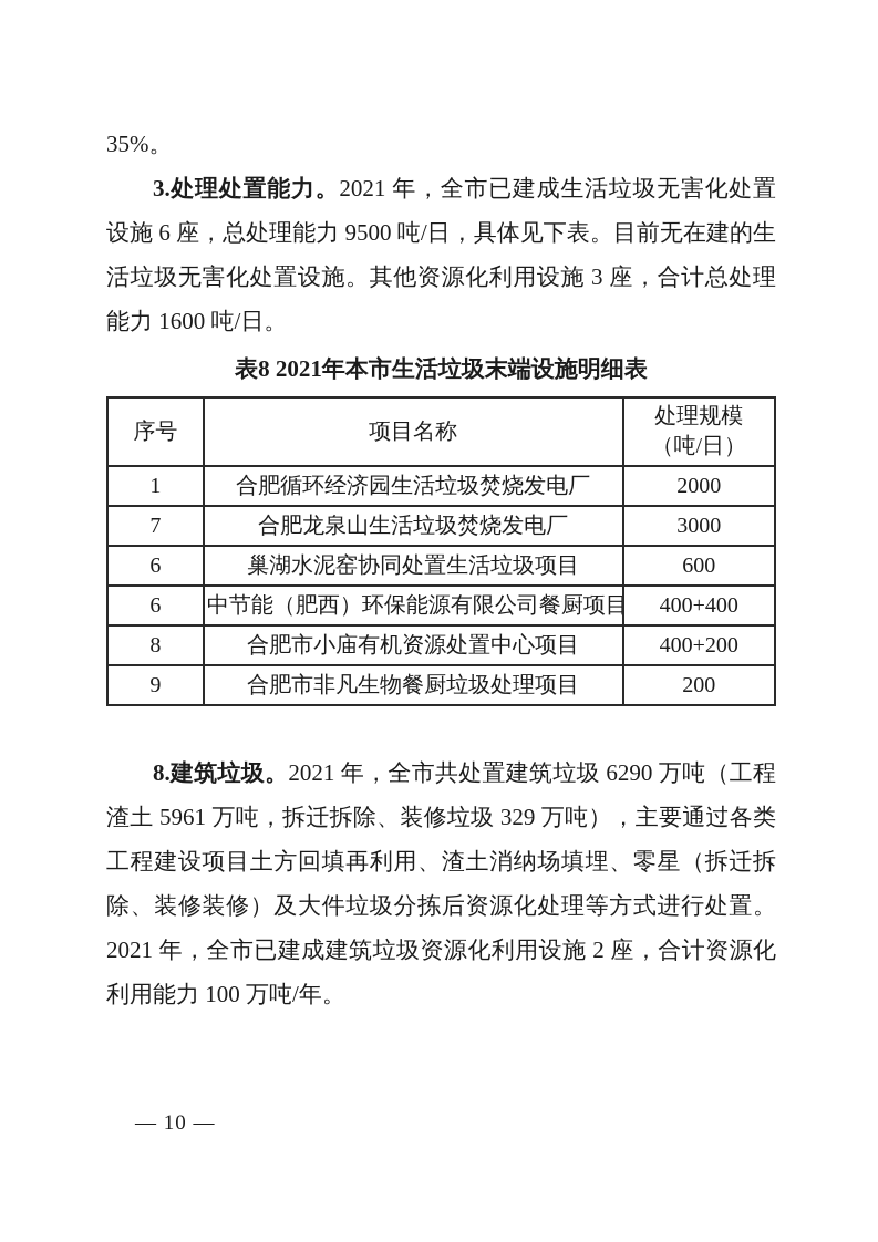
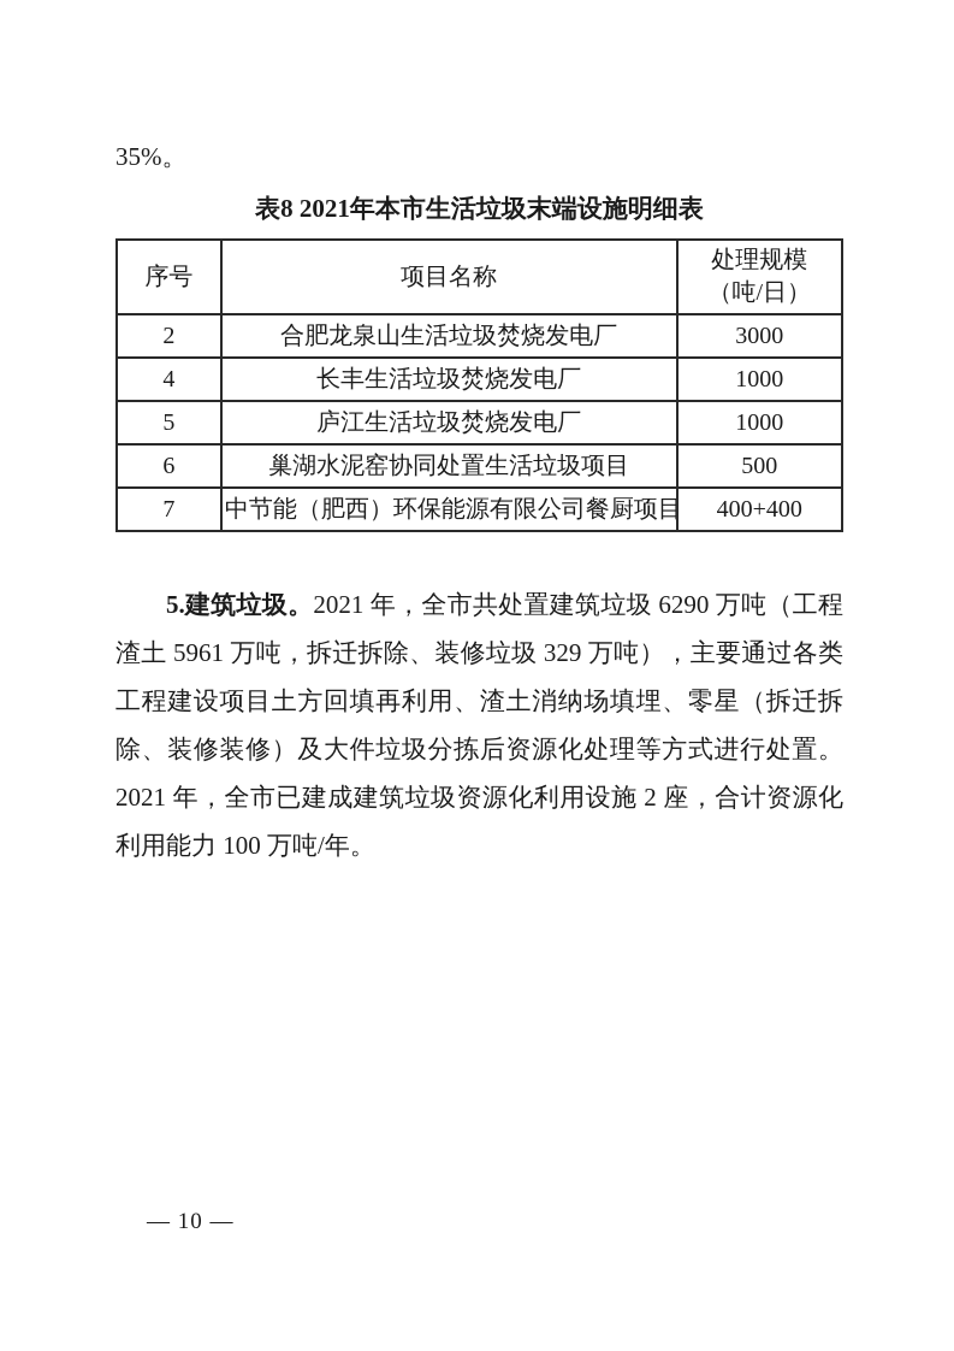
  35%。
- 3.处理处置能力。2021 年，全市已建成生活垃圾无害化处置设施 6 座，总处理能力 9500 吨/日，具体见下表。目前无在建的生活垃圾无害化处置设施。其他资源化利用设施 3 座，合计总处理能力 1600 吨/日。
  表8 2021年本市生活垃圾末端设施明细表
  序号	项目名称	处理规模 （吨/日）
- 1	合肥循环经济园生活垃圾焚烧发电厂	2000
- 7	合肥龙泉山生活垃圾焚烧发电厂	3000
+ 2	合肥龙泉山生活垃圾焚烧发电厂	3000
+ 4	长丰生活垃圾焚烧发电厂	1000
+ 5	庐江生活垃圾焚烧发电厂	1000
- 6	巢湖水泥窑协同处置生活垃圾项目	600
+ 6	巢湖水泥窑协同处置生活垃圾项目	500
- 6	中节能（肥西）环保能源有限公司餐厨项目	400+400
+ 7	中节能（肥西）环保能源有限公司餐厨项目	400+400
- 8	合肥市小庙有机资源处置中心项目	400+200
- 9	合肥市非凡生物餐厨垃圾处理项目	200
- 8.建筑垃圾。2021 年，全市共处置建筑垃圾 6290 万吨（工程渣土 5961 万吨，拆迁拆除、装修垃圾 329 万吨），主要通过各类工程建设项目土方回填再利用、渣土消纳场填埋、零星（拆迁拆除、装修装修）及大件垃圾分拣后资源化处理等方式进行处置。2021 年，全市已建成建筑垃圾资源化利用设施 2 座，合计资源化利用能力 100 万吨/年。
+ 5.建筑垃圾。2021 年，全市共处置建筑垃圾 6290 万吨（工程渣土 5961 万吨，拆迁拆除、装修垃圾 329 万吨），主要通过各类工程建设项目土方回填再利用、渣土消纳场填埋、零星（拆迁拆除、装修装修）及大件垃圾分拣后资源化处理等方式进行处置。2021 年，全市已建成建筑垃圾资源化利用设施 2 座，合计资源化利用能力 100 万吨/年。
  — 10 —
